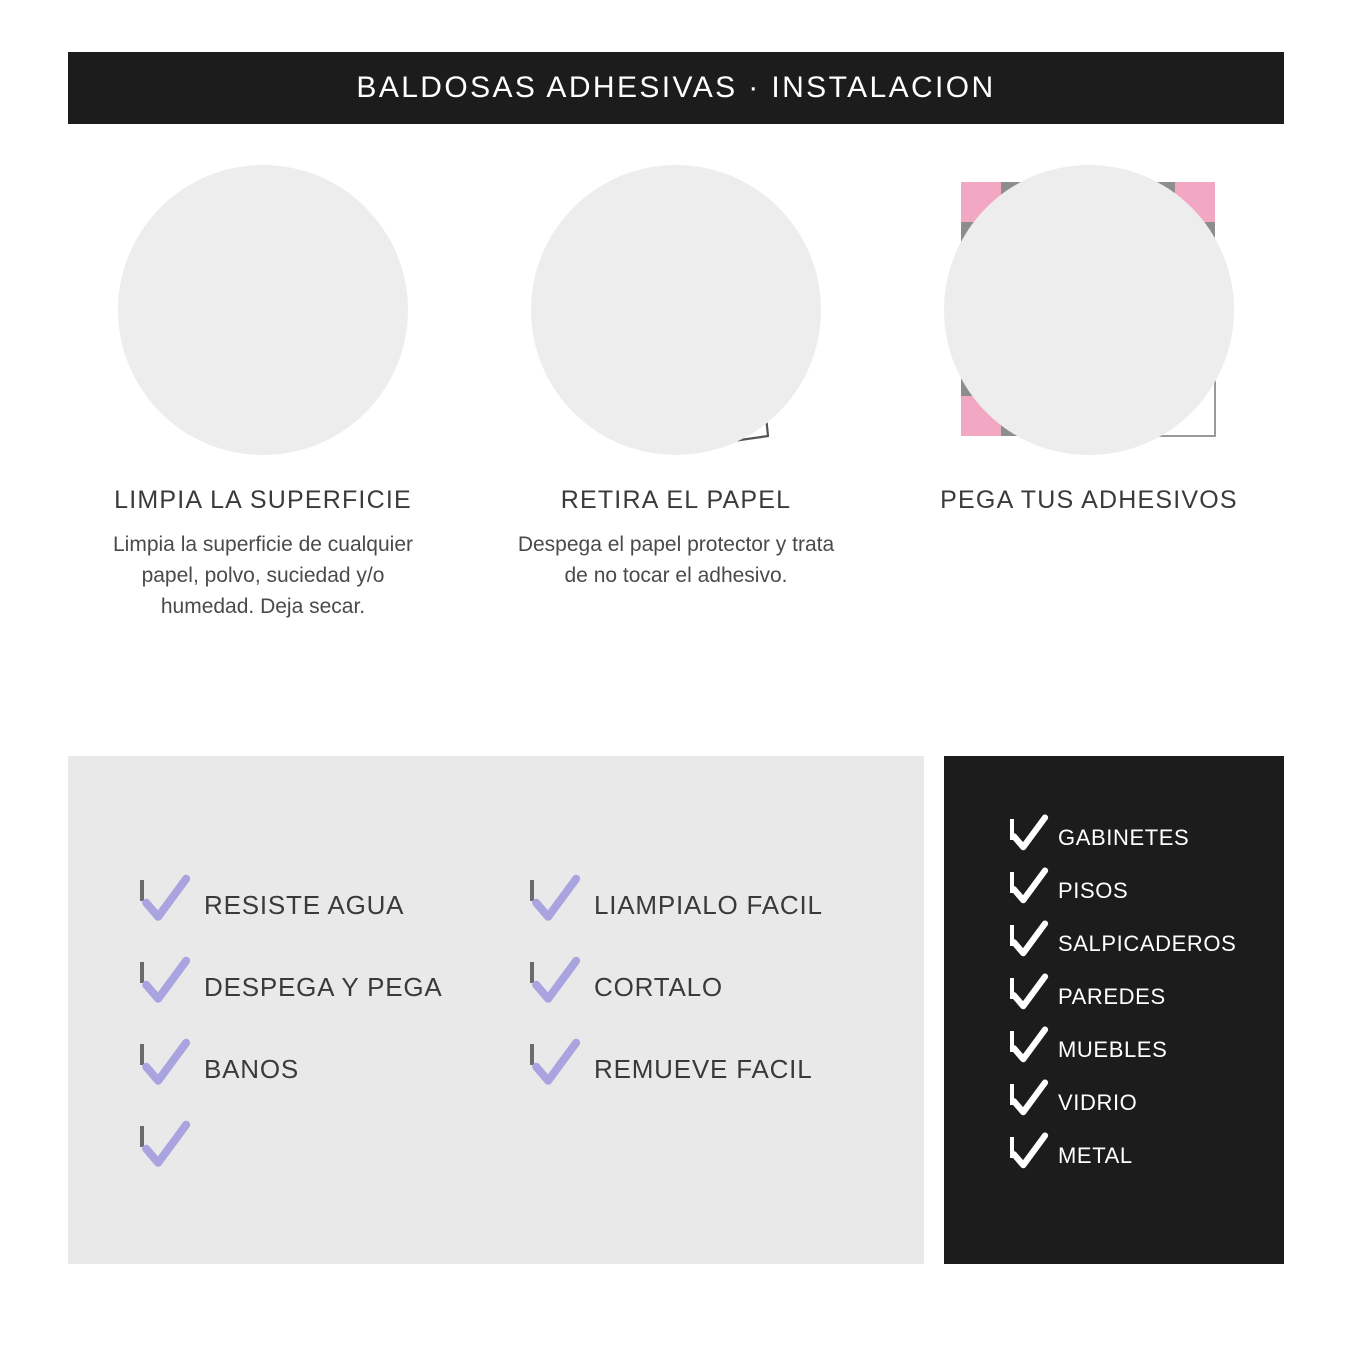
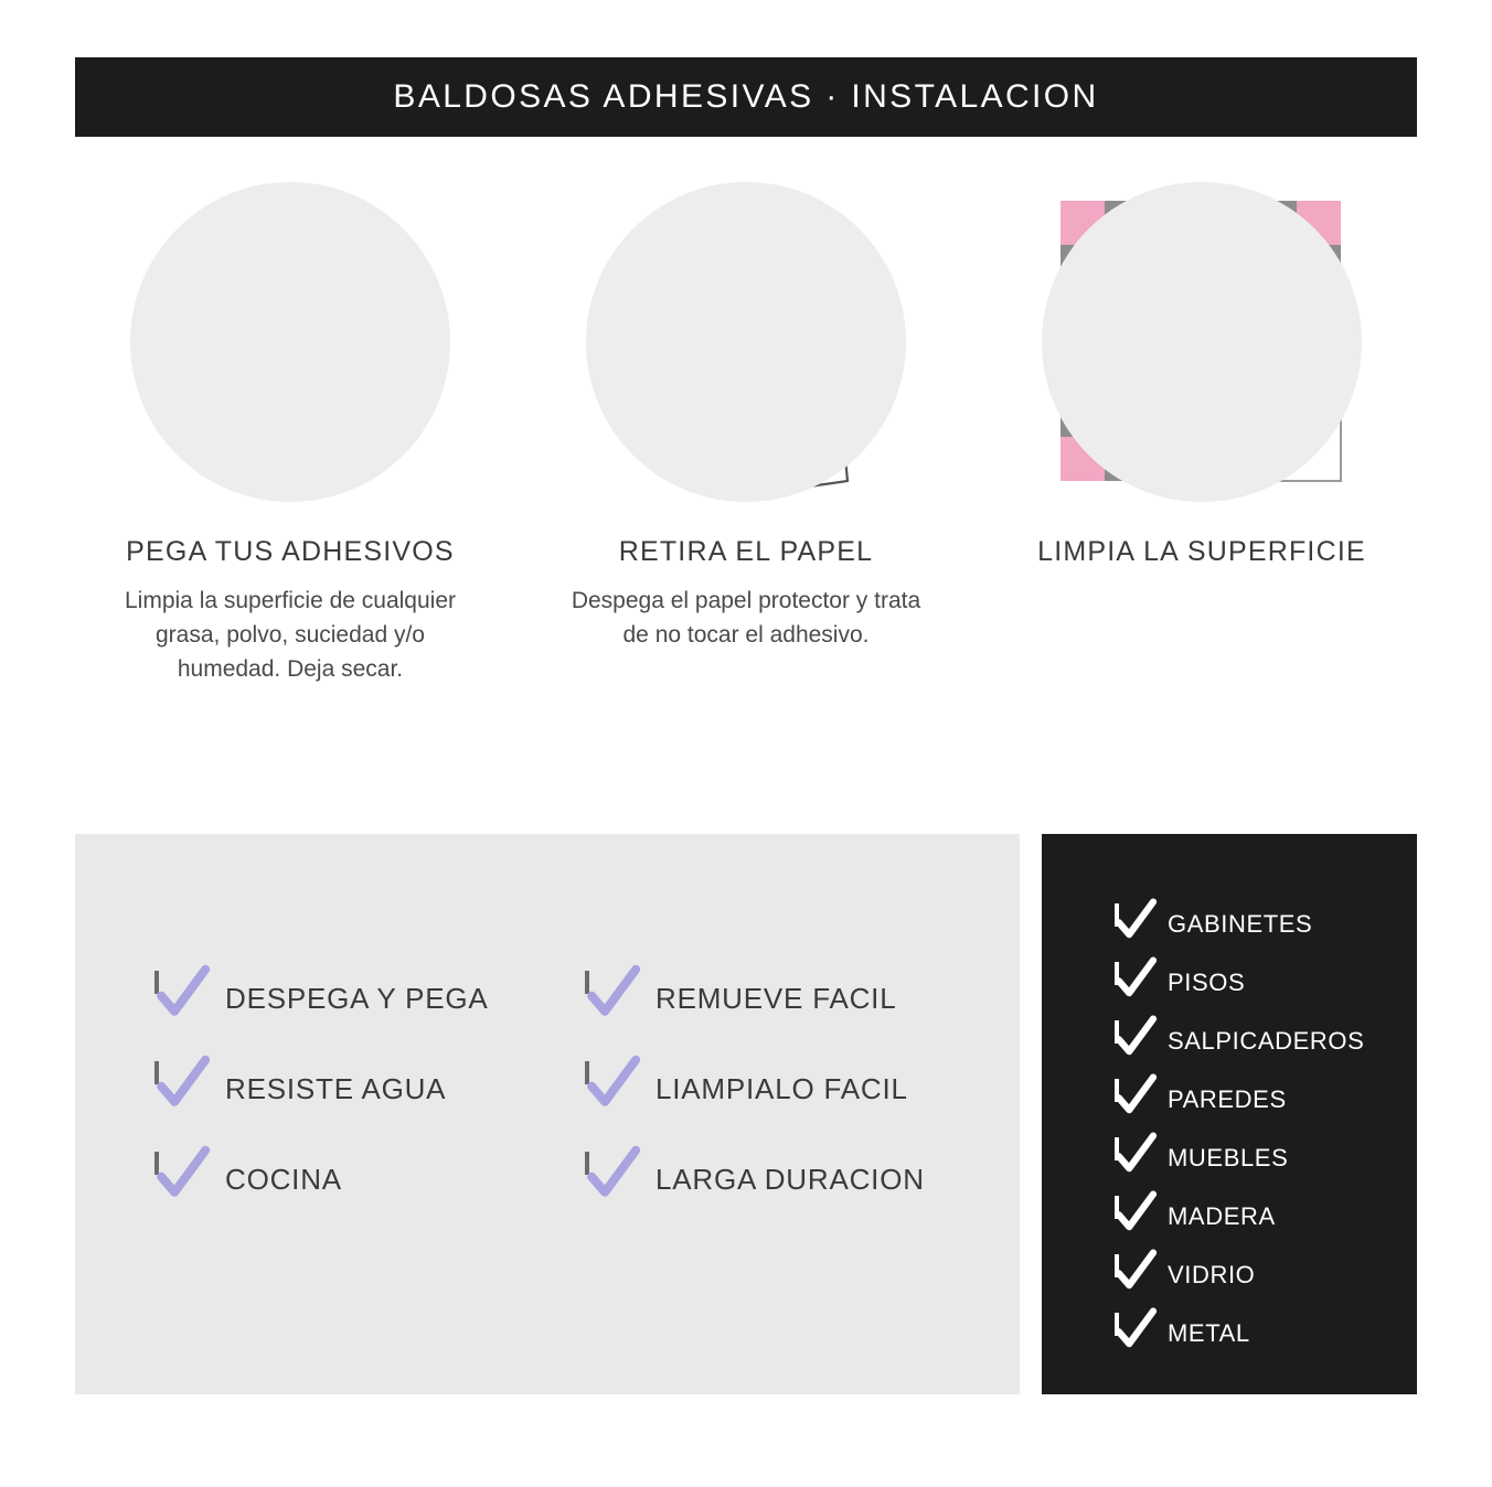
  BALDOSAS ADHESIVAS · INSTALACION
- LIMPIA LA SUPERFICIE
+ PEGA TUS ADHESIVOS
- Limpia la superficie de cualquier papel, polvo, suciedad y/o humedad. Deja secar.
+ Limpia la superficie de cualquier grasa, polvo, suciedad y/o humedad. Deja secar.
  RETIRA EL PAPEL
  Despega el papel protector y trata de no tocar el adhesivo.
- PEGA TUS ADHESIVOS
+ LIMPIA LA SUPERFICIE
- RESISTE AGUA
+ DESPEGA Y PEGA
- LIAMPIALO FACIL
+ REMUEVE FACIL
- DESPEGA Y PEGA
+ RESISTE AGUA
- CORTALO
- BANOS
- REMUEVE FACIL
+ LIAMPIALO FACIL
+ COCINA
+ LARGA DURACION
  GABINETES
  PISOS
  SALPICADEROS
  PAREDES
  MUEBLES
+ MADERA
  VIDRIO
  METAL
